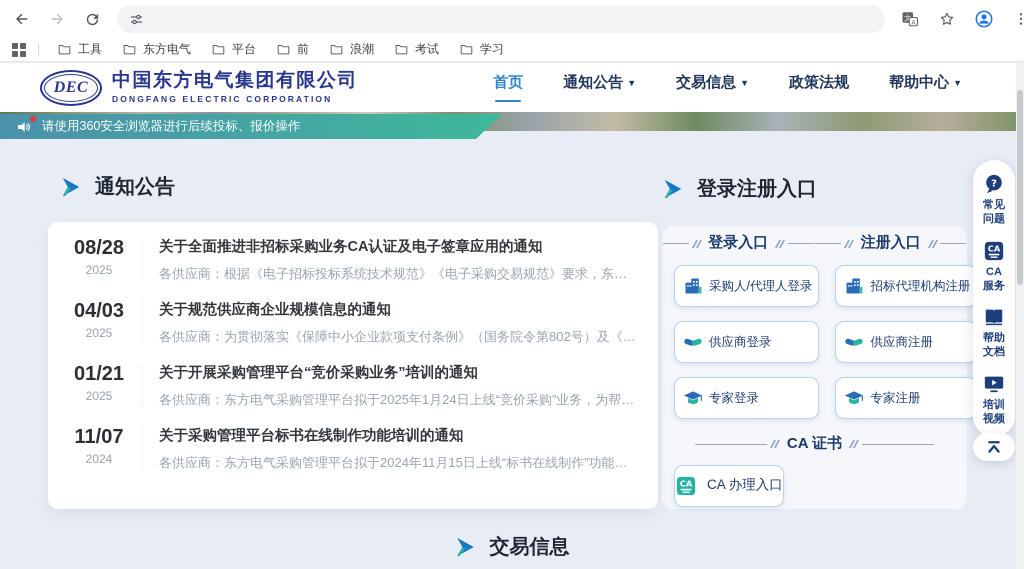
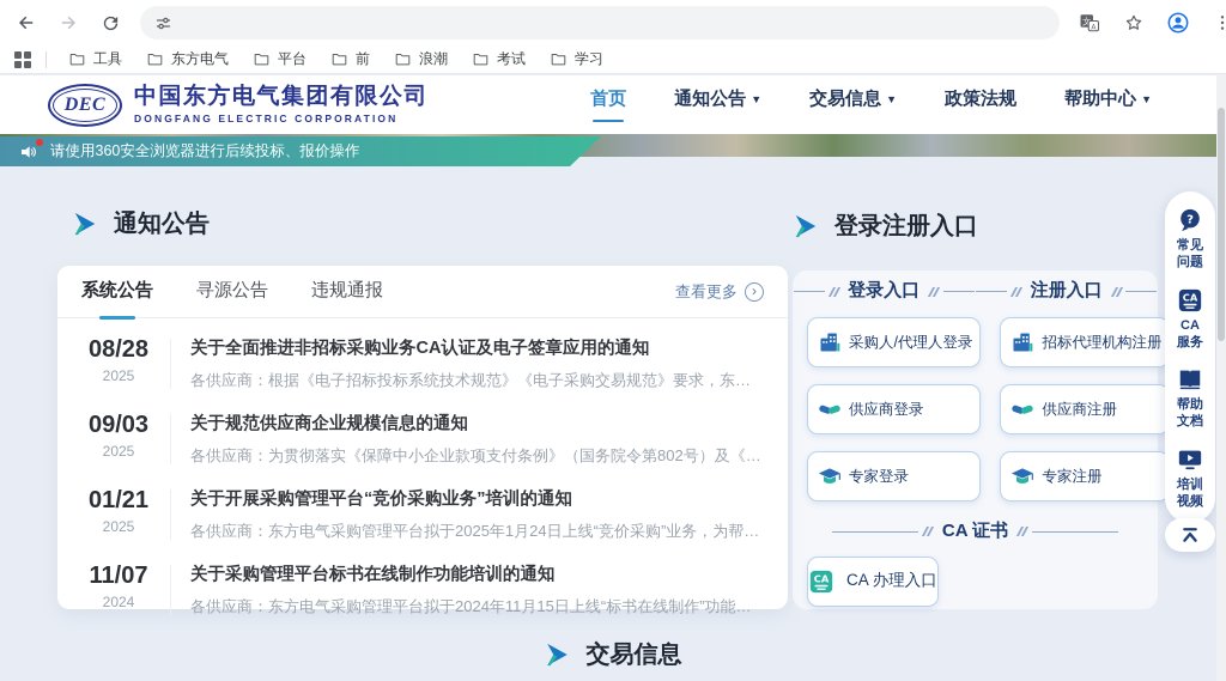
  文
  工具
  东方电气
  平台
  前
  浪潮
  考试
  学习
  DEC
  中国东方电气集团有限公司
  DONGFANG ELECTRIC CORPORATION
  首页
  通知公告
  ▼
  交易信息
  ▼
  政策法规
  帮助中心
  ▼
  请使用360安全浏览器进行后续投标、报价操作
  通知公告
+ 系统公告
+ 寻源公告
+ 违规通报
+ 查看更多
+ ›
  08/28
  2025
  关于全面推进非招标采购业务CA认证及电子签章应用的通知
  各供应商：根据《电子招标投标系统技术规范》《电子采购交易规范》要求，东方电
- 04/03
+ 09/03
  2025
  关于规范供应商企业规模信息的通知
  各供应商：为贯彻落实《保障中小企业款项支付条例》（国务院令第802号）及《中
  01/21
  2025
  关于开展采购管理平台“竞价采购业务”培训的通知
  各供应商：东方电气采购管理平台拟于2025年1月24日上线“竞价采购”业务，为帮助
  11/07
  2024
  关于采购管理平台标书在线制作功能培训的通知
  各供应商：东方电气采购管理平台拟于2024年11月15日上线“标书在线制作”功能，为
  登录注册入口
  登录入口
  注册入口
  采购人/代理人登录
  招标代理机构注册
  供应商登录
  供应商注册
  专家登录
  专家注册
  CA 证书
  CA
  CA 办理入口
  交易信息
  ?
  常见问题
  CA
  CA服务
  帮助文档
  培训视频
